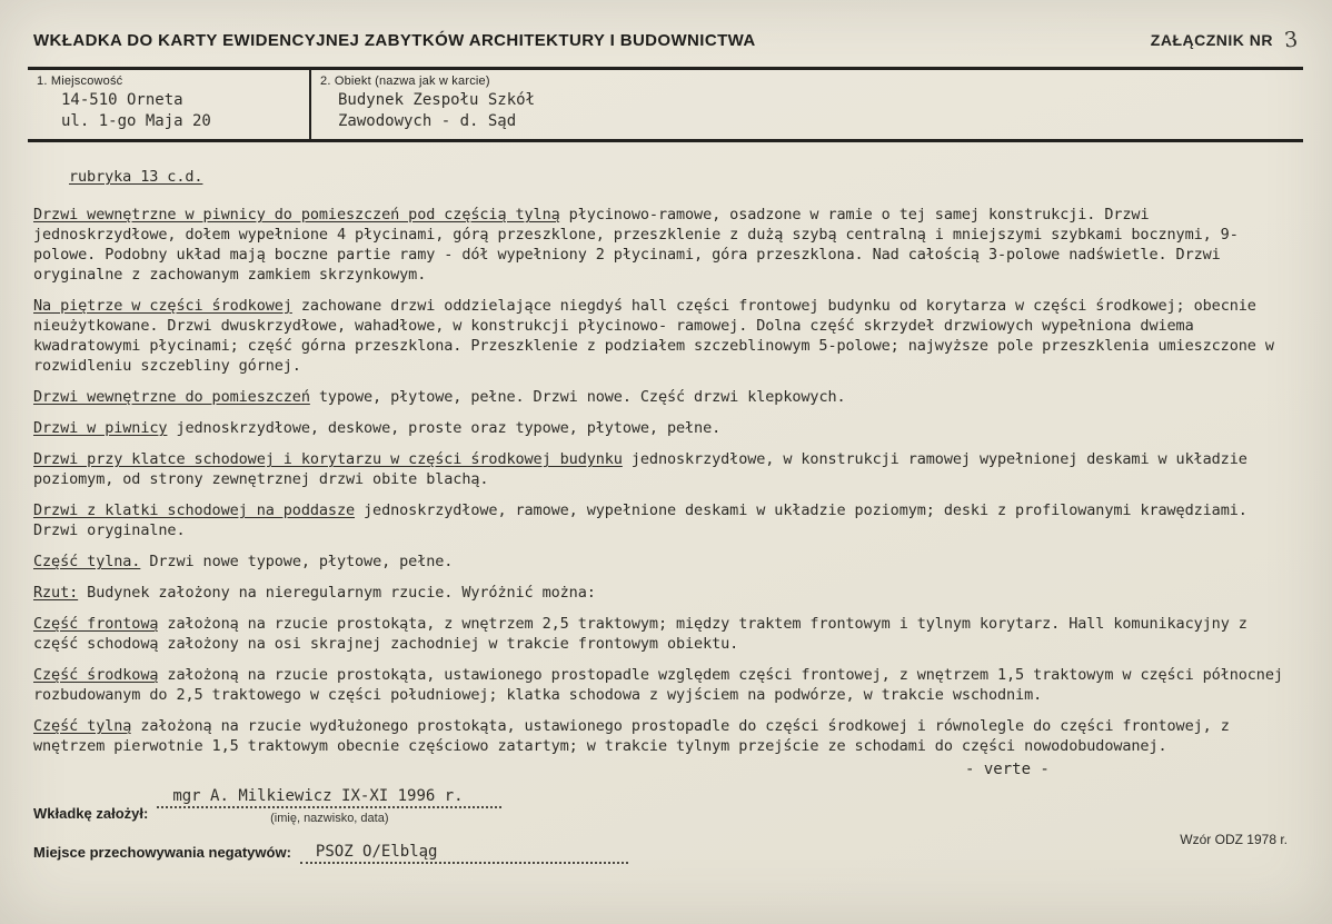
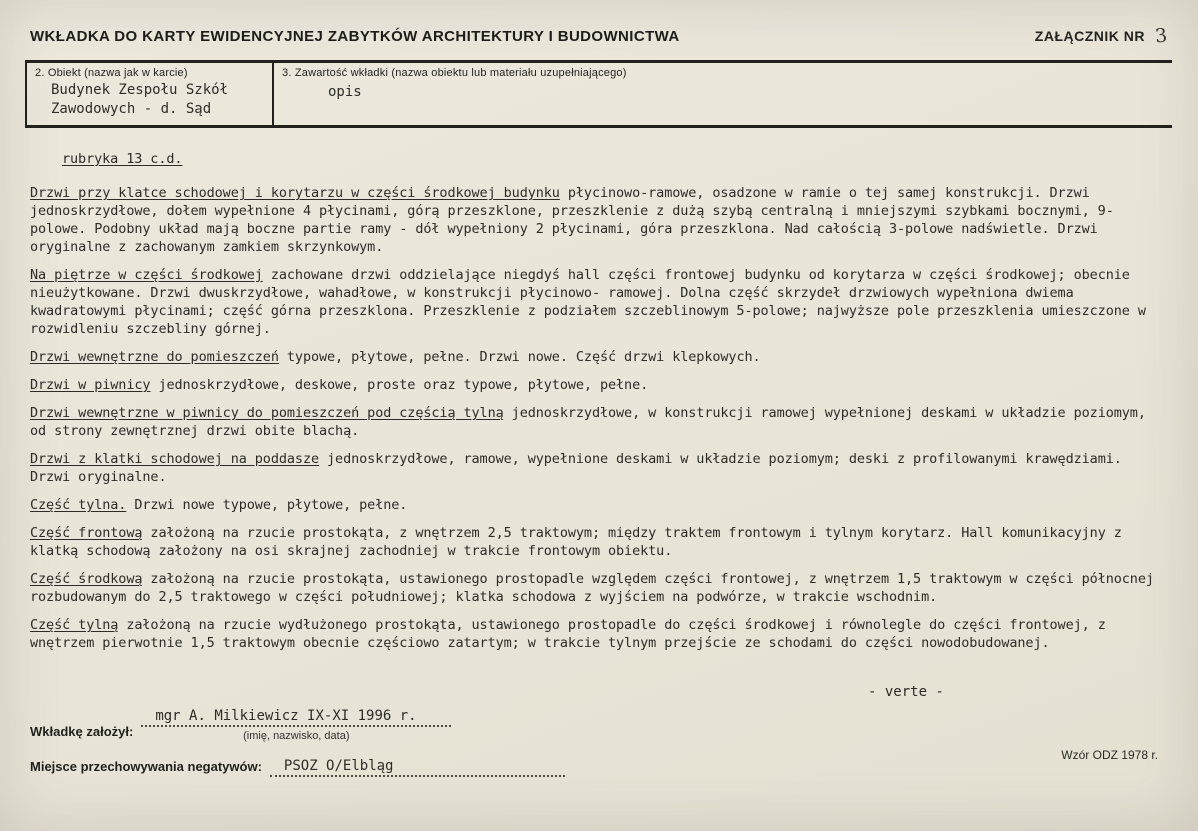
  WKŁADKA DO KARTY EWIDENCYJNEJ ZABYTKÓW ARCHITEKTURY I BUDOWNICTWA
- 1. Miejscowość
- 14-510 Orneta
- ul. 1-go Maja 20
  2. Obiekt (nazwa jak w karcie)
  Budynek Zespołu Szkół
  Zawodowych - d. Sąd
+ 3. Zawartość wkładki (nazwa obiektu lub materiału uzupełniającego)
+ opis
  rubryka 13 c.d.
- Drzwi wewnętrzne w piwnicy do pomieszczeń pod częścią tylną płycinowo-ramowe, osadzone w ramie o tej samej konstrukcji. Drzwi jednoskrzydłowe, dołem wypełnione 4 płycinami, górą przeszklone, przeszklenie z dużą szybą centralną i mniejszymi szybkami bocznymi, 9-polowe. Podobny układ mają boczne partie ramy - dół wypełniony 2 płycinami, góra przeszklona. Nad całością 3-polowe nadświetle. Drzwi oryginalne z zachowanym zamkiem skrzynkowym.
+ Drzwi przy klatce schodowej i korytarzu w części środkowej budynku płycinowo-ramowe, osadzone w ramie o tej samej konstrukcji. Drzwi jednoskrzydłowe, dołem wypełnione 4 płycinami, górą przeszklone, przeszklenie z dużą szybą centralną i mniejszymi szybkami bocznymi, 9-polowe. Podobny układ mają boczne partie ramy - dół wypełniony 2 płycinami, góra przeszklona. Nad całością 3-polowe nadświetle. Drzwi oryginalne z zachowanym zamkiem skrzynkowym.
  Na piętrze w części środkowej zachowane drzwi oddzielające niegdyś hall części frontowej budynku od korytarza w części środkowej; obecnie nieużytkowane. Drzwi dwuskrzydłowe, wahadłowe, w konstrukcji płycinowo- ramowej. Dolna część skrzydeł drzwiowych wypełniona dwiema kwadratowymi płycinami; część górna przeszklona. Przeszklenie z podziałem szczeblinowym 5-polowe; najwyższe pole przeszklenia umieszczone w rozwidleniu szczebliny górnej.
  Drzwi wewnętrzne do pomieszczeń typowe, płytowe, pełne. Drzwi nowe. Część drzwi klepkowych.
  Drzwi w piwnicy jednoskrzydłowe, deskowe, proste oraz typowe, płytowe, pełne.
- Drzwi przy klatce schodowej i korytarzu w części środkowej budynku jednoskrzydłowe, w konstrukcji ramowej wypełnionej deskami w układzie poziomym, od strony zewnętrznej drzwi obite blachą.
+ Drzwi wewnętrzne w piwnicy do pomieszczeń pod częścią tylną jednoskrzydłowe, w konstrukcji ramowej wypełnionej deskami w układzie poziomym, od strony zewnętrznej drzwi obite blachą.
  Drzwi z klatki schodowej na poddasze jednoskrzydłowe, ramowe, wypełnione deskami w układzie poziomym; deski z profilowanymi krawędziami. Drzwi oryginalne.
  Część tylna. Drzwi nowe typowe, płytowe, pełne.
- Rzut: Budynek założony na nieregularnym rzucie. Wyróżnić można:
- Część frontową założoną na rzucie prostokąta, z wnętrzem 2,5 traktowym; między traktem frontowym i tylnym korytarz. Hall komunikacyjny z część schodową założony na osi skrajnej zachodniej w trakcie frontowym obiektu.
+ Część frontową założoną na rzucie prostokąta, z wnętrzem 2,5 traktowym; między traktem frontowym i tylnym korytarz. Hall komunikacyjny z klatką schodową założony na osi skrajnej zachodniej w trakcie frontowym obiektu.
  Część środkową założoną na rzucie prostokąta, ustawionego prostopadle względem części frontowej, z wnętrzem 1,5 traktowym w części północnej rozbudowanym do 2,5 traktowego w części południowej; klatka schodowa z wyjściem na podwórze, w trakcie wschodnim.
  Część tylną założoną na rzucie wydłużonego prostokąta, ustawionego prostopadle do części środkowej i równolegle do części frontowej, z wnętrzem pierwotnie 1,5 traktowym obecnie częściowo zatartym; w trakcie tylnym przejście ze schodami do części nowodobudowanej.
  - verte -
  Wkładkę założył:
  mgr A. Milkiewicz IX-XI 1996 r.
  (imię, nazwisko, data)
  Miejsce przechowywania negatywów:
  PSOZ O/Elbląg
  Wzór ODZ 1978 r.
